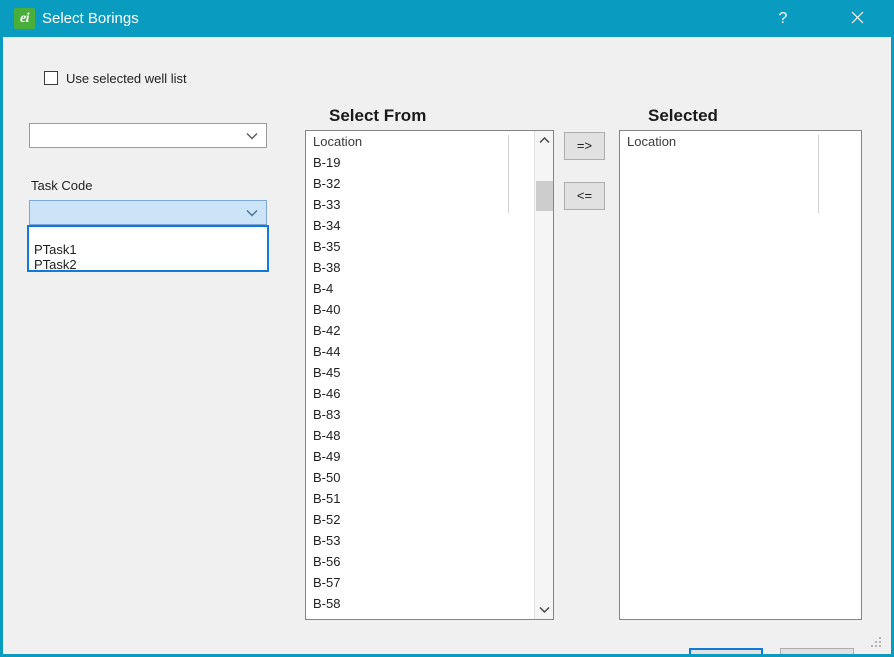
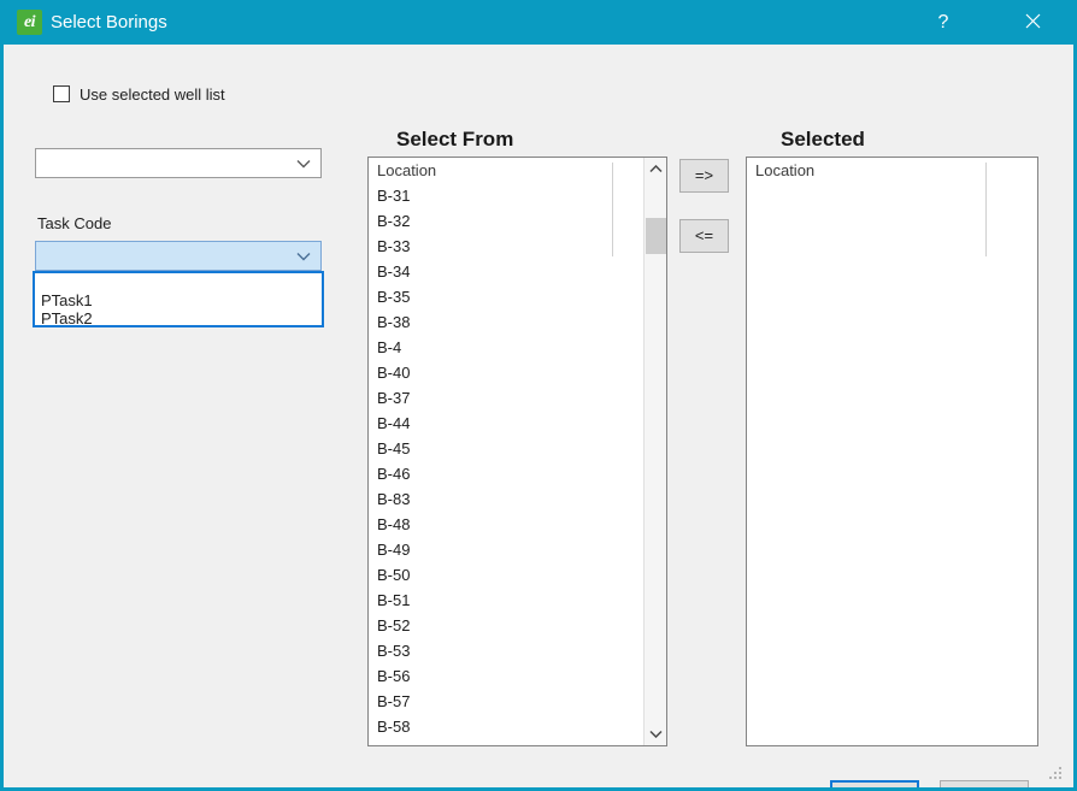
  ei
  Select Borings
  ?
  Use selected well list
  Task Code
  PTask1
  PTask2
  Select From
  Location
- B-19
+ B-31
  B-32
  B-33
  B-34
  B-35
  B-38
  B-4
  B-40
- B-42
+ B-37
  B-44
  B-45
  B-46
  B-83
  B-48
  B-49
  B-50
  B-51
  B-52
  B-53
  B-56
  B-57
  B-58
  =>
  <=
  Selected
  Location
